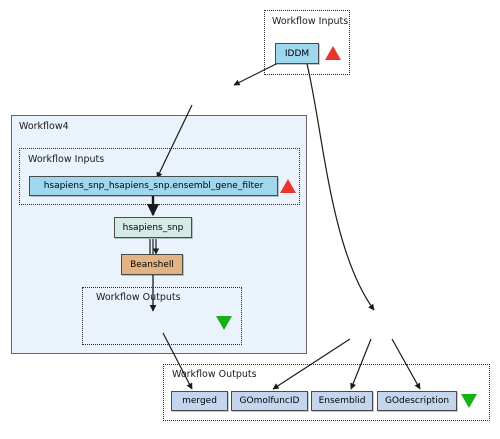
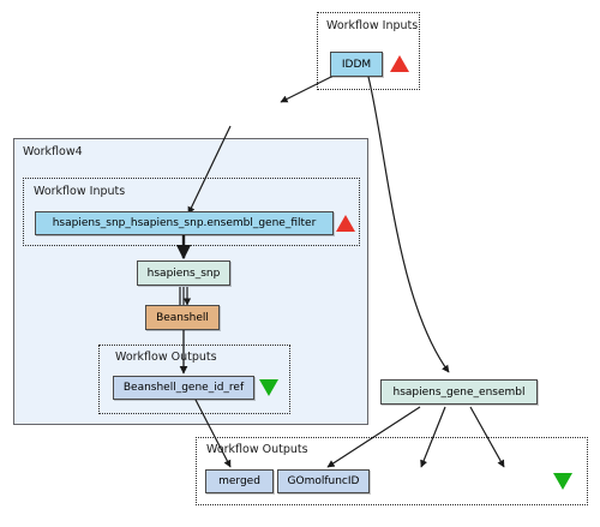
  Workflow Inputs
  Workflow4
  Workflow Inputs
  Workflow Otputs
  Workflow Outputs
  IDDM
  hsapiens_snp_hsapiens_snp.ensembl_gene_filter
  hsapiens_snp
  Beanshell
+ Beanshell_gene_id_ref
+ hsapiens_gene_ensembl
  merged
  GOmolfuncID
- Ensemblid
- GOdescription
